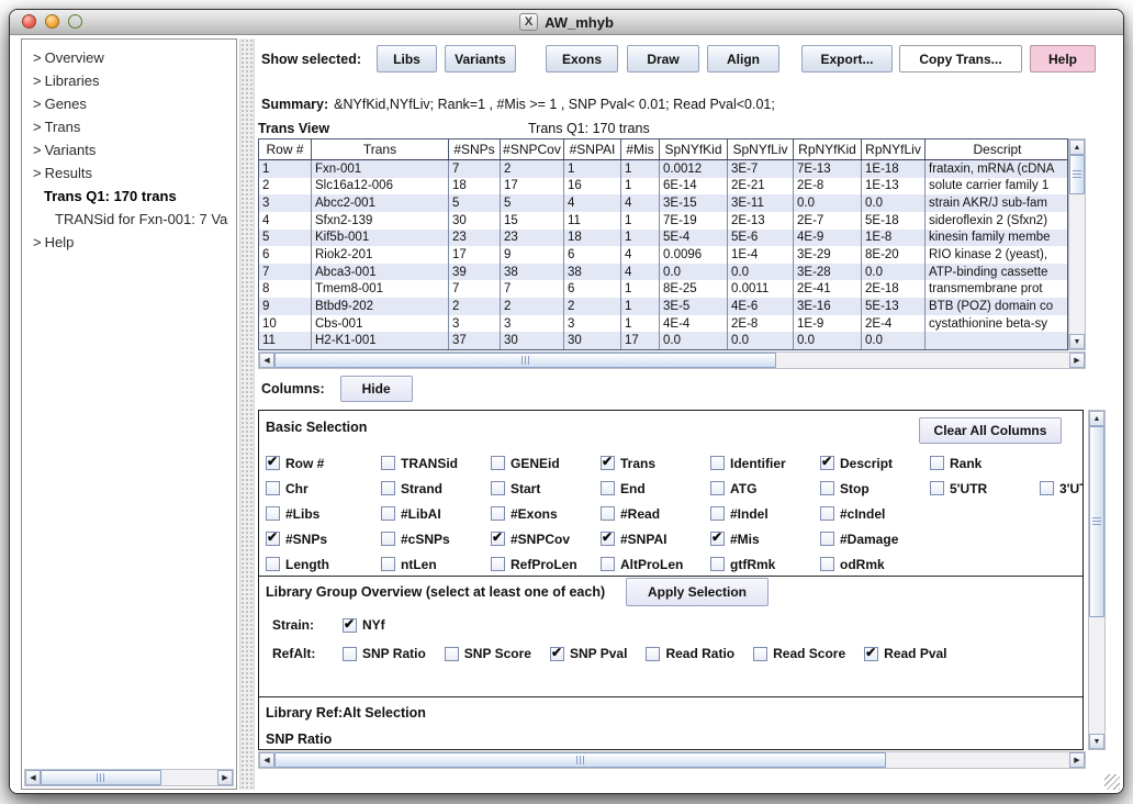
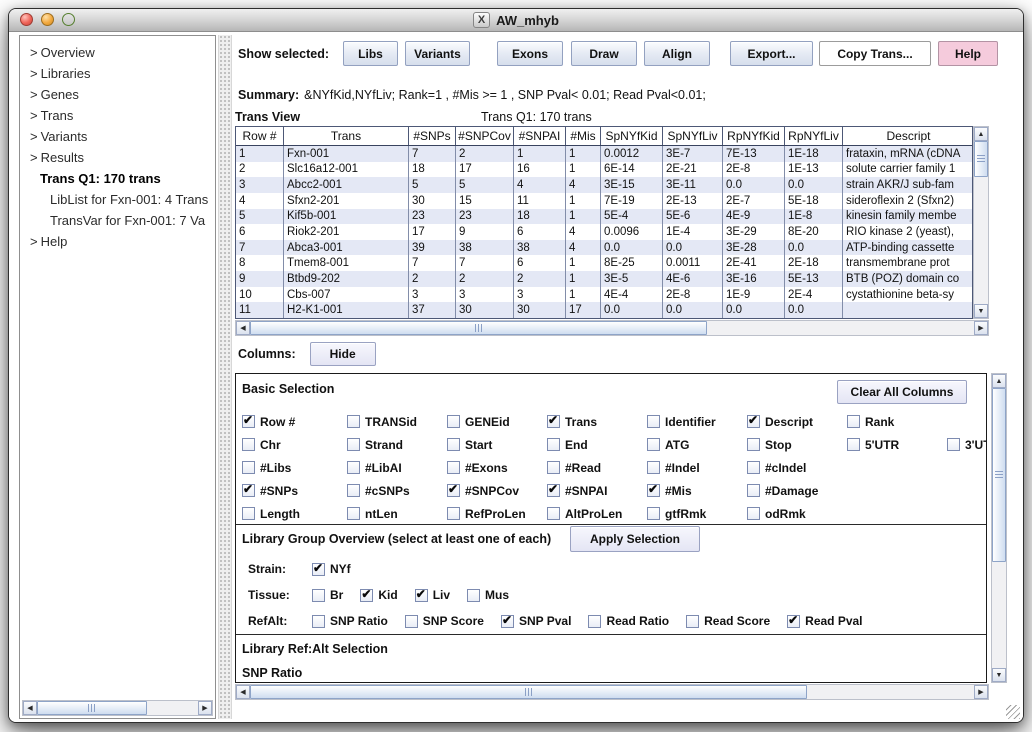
  X
  AW_mhyb
  > Overview
  > Libraries
  > Genes
  > Trans
  > Variants
  > Results
  Trans Q1: 170 trans
+ LibList for Fxn-001: 4 Trans
- TRANSid for Fxn-001: 7 Va
+ TransVar for Fxn-001: 7 Va
  > Help
  Show selected:
  Libs
  Variants
  Exons
  Draw
  Align
  Export...
  Copy Trans...
  Help
  Summary: &NYfKid,NYfLiv; Rank=1 , #Mis >= 1 , SNP Pval< 0.01; Read Pval<0.01;
  Trans View
  Trans Q1: 170 trans
  Row #
  Trans
  #SNPs
  #SNPCov
  #SNPAI
  #Mis
  SpNYfKid
  SpNYfLiv
  RpNYfKid
  RpNYfLiv
  Descript
  1
  Fxn-001
  7
  2
  1
  1
  0.0012
  3E-7
  7E-13
  1E-18
  frataxin, mRNA (cDNA
  2
- Slc16a12-006
+ Slc16a12-001
  18
  17
  16
  1
  6E-14
  2E-21
  2E-8
  1E-13
  solute carrier family 1
  3
  Abcc2-001
  5
  5
  4
  4
  3E-15
  3E-11
  0.0
  0.0
  strain AKR/J sub-fam
  4
- Sfxn2-139
+ Sfxn2-201
  30
  15
  11
  1
  7E-19
  2E-13
  2E-7
  5E-18
  sideroflexin 2 (Sfxn2)
  5
  Kif5b-001
  23
  23
  18
  1
  5E-4
  5E-6
  4E-9
  1E-8
  kinesin family membe
  6
  Riok2-201
  17
  9
  6
  4
  0.0096
  1E-4
  3E-29
  8E-20
  RIO kinase 2 (yeast),
  7
  Abca3-001
  39
  38
  38
  4
  0.0
  0.0
  3E-28
  0.0
  ATP-binding cassette
  8
  Tmem8-001
  7
  7
  6
  1
  8E-25
  0.0011
  2E-41
  2E-18
  transmembrane prot
  9
  Btbd9-202
  2
  2
  2
  1
  3E-5
  4E-6
  3E-16
  5E-13
  BTB (POZ) domain co
  10
- Cbs-001
+ Cbs-007
  3
  3
  3
  1
  4E-4
  2E-8
  1E-9
  2E-4
  cystathionine beta-sy
  11
  H2-K1-001
  37
  30
  30
  17
  0.0
  0.0
  0.0
  0.0
  Columns:
  Hide
  Basic Selection
  Clear All Columns
  Row #
  TRANSid
  GENEid
  Trans
  Identifier
  Descript
  Rank
  Chr
  Strand
  Start
  End
  ATG
  Stop
  5'UTR
  #Libs
  #LibAI
  #Exons
  #Read
  #Indel
  #cIndel
  #SNPs
  #cSNPs
  #SNPCov
  #SNPAI
  #Mis
  #Damage
  Length
  ntLen
  RefProLen
  AltProLen
  gtfRmk
  odRmk
  Library Group Overview (select at least one of each)
  Apply Selection
  Strain:
  NYf
+ Tissue:
+ Br
+ Kid
+ Liv
+ Mus
  RefAlt:
  SNP Ratio
  SNP Score
  SNP Pval
  Read Ratio
  Read Score
  Read Pval
  Library Ref:Alt Selection
  SNP Ratio
